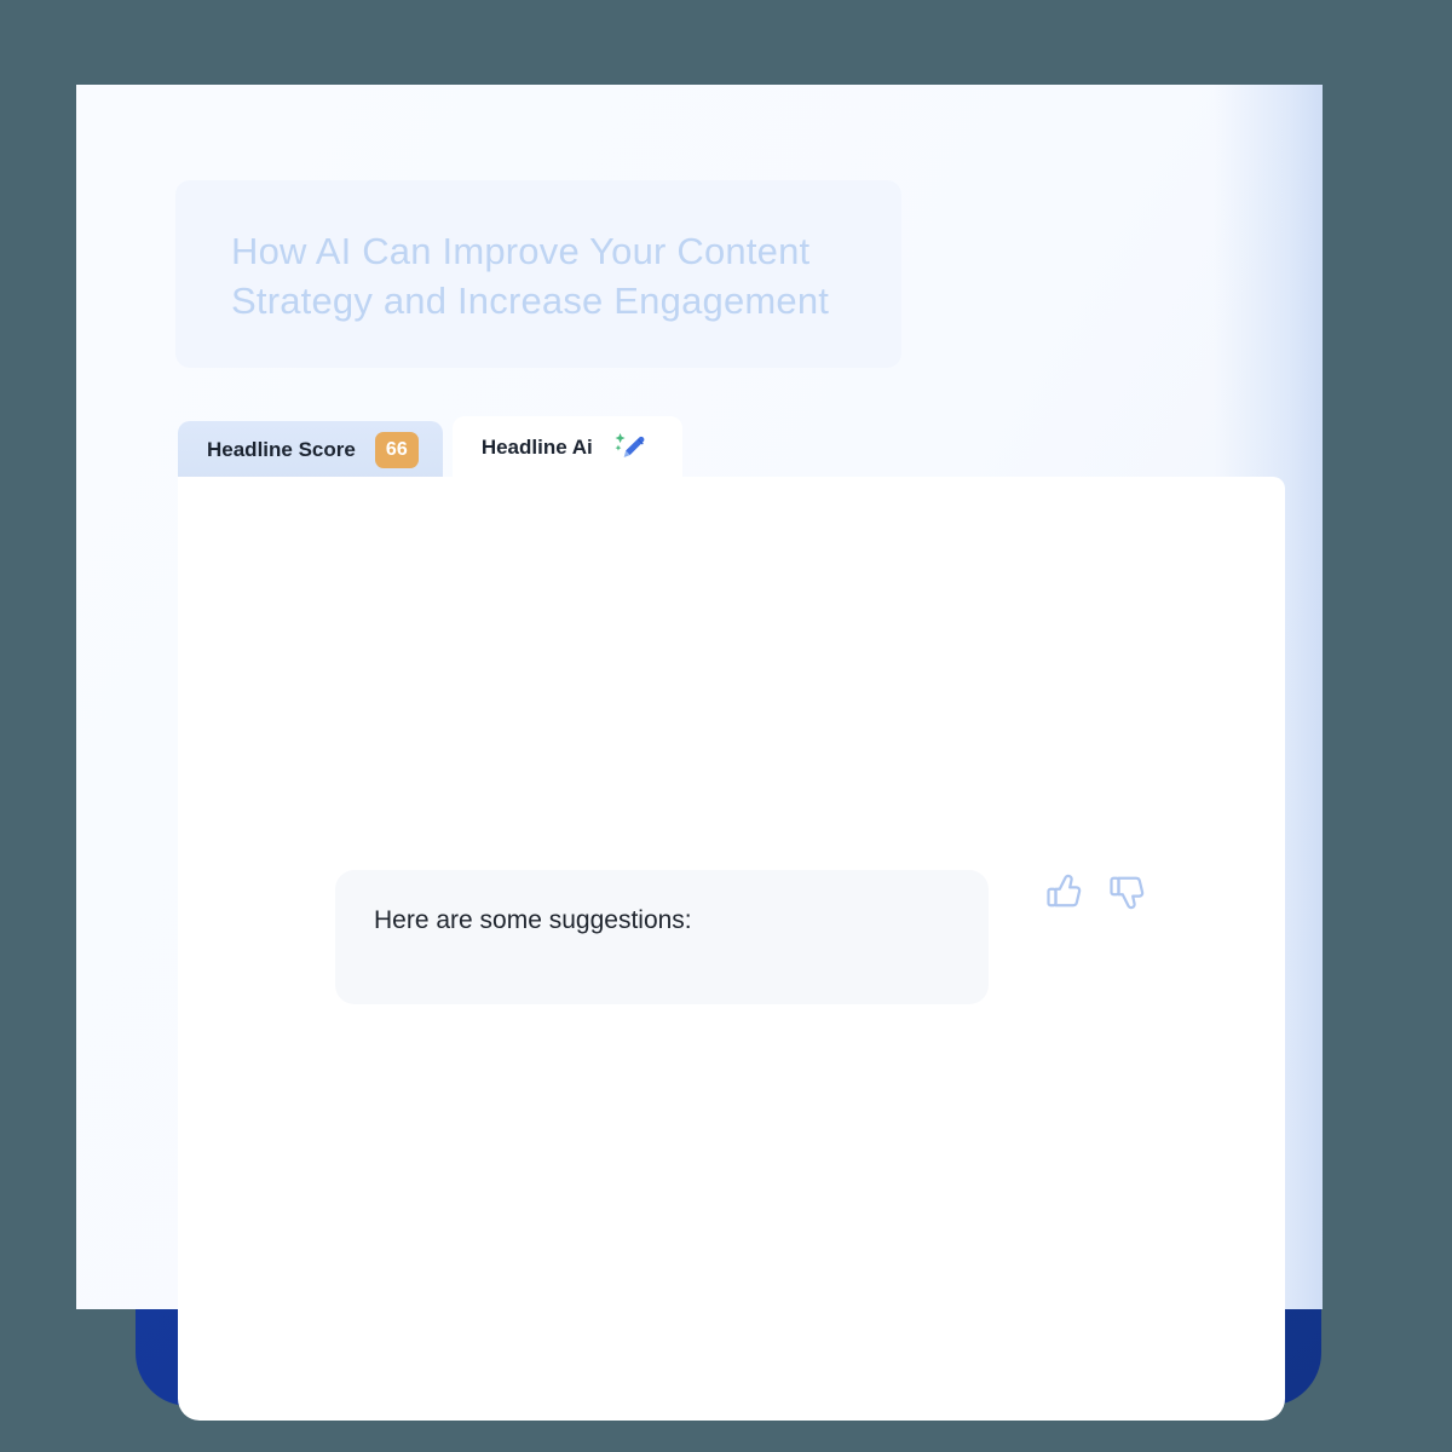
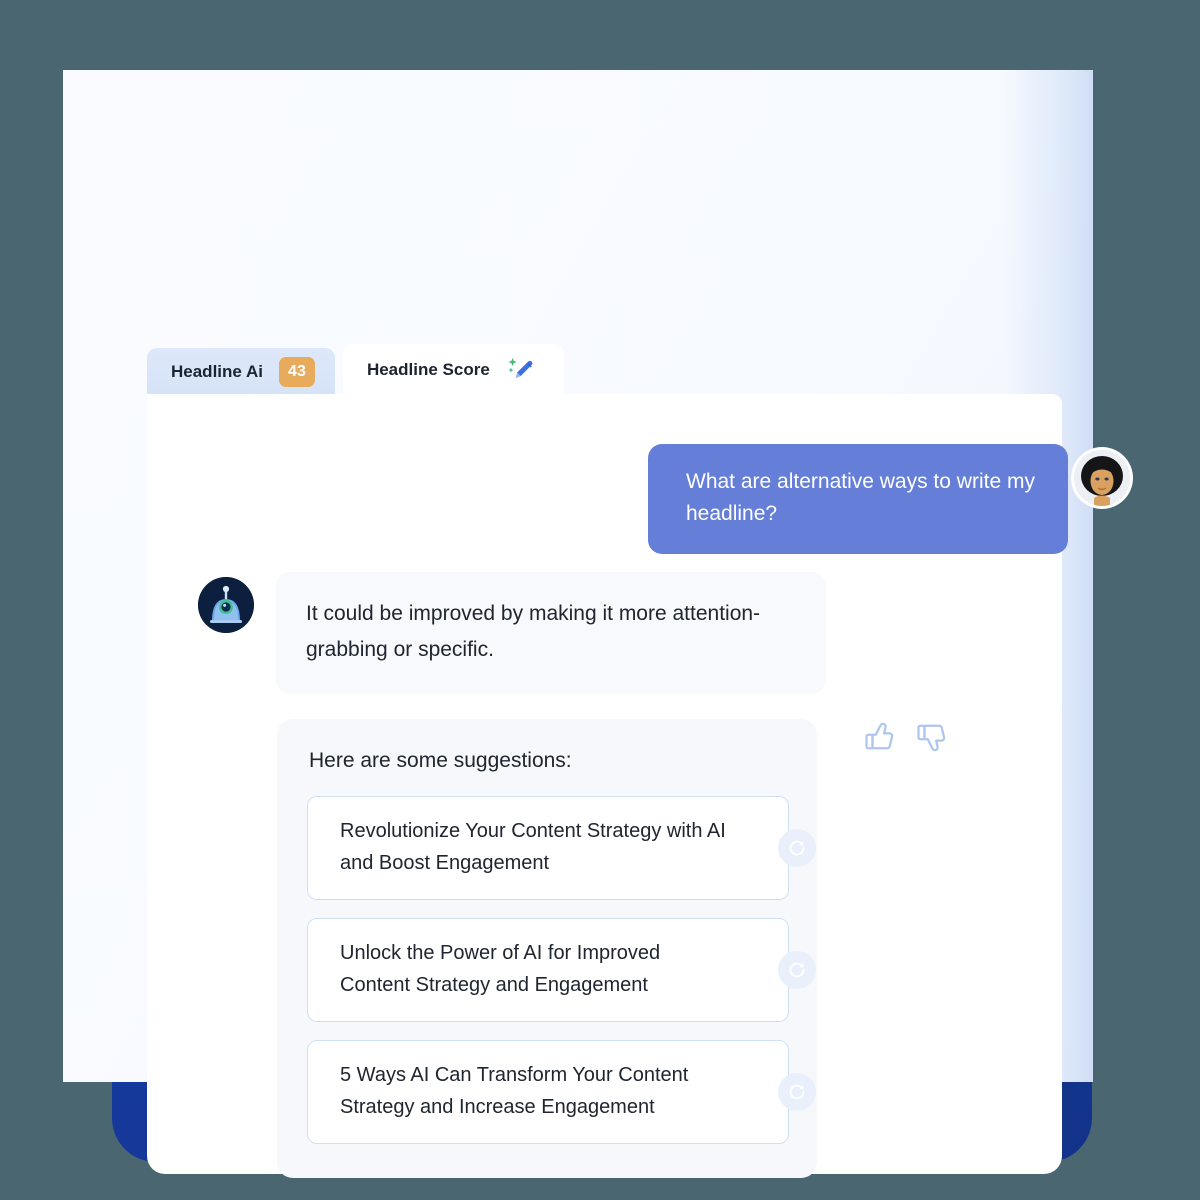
- How AI Can Improve Your Content
- Strategy and Increase Engagement
- Headline Score
+ Headline Ai
- 66
+ 43
- Headline Ai
+ Headline Score
+ What are alternative ways to write my headline?
+ It could be improved by making it more attention-grabbing or specific.
  Here are some suggestions:
+ Revolutionize Your Content Strategy with AI and Boost Engagement
+ Unlock the Power of AI for Improved Content Strategy and Engagement
+ 5 Ways AI Can Transform Your Content Strategy and Increase Engagement
